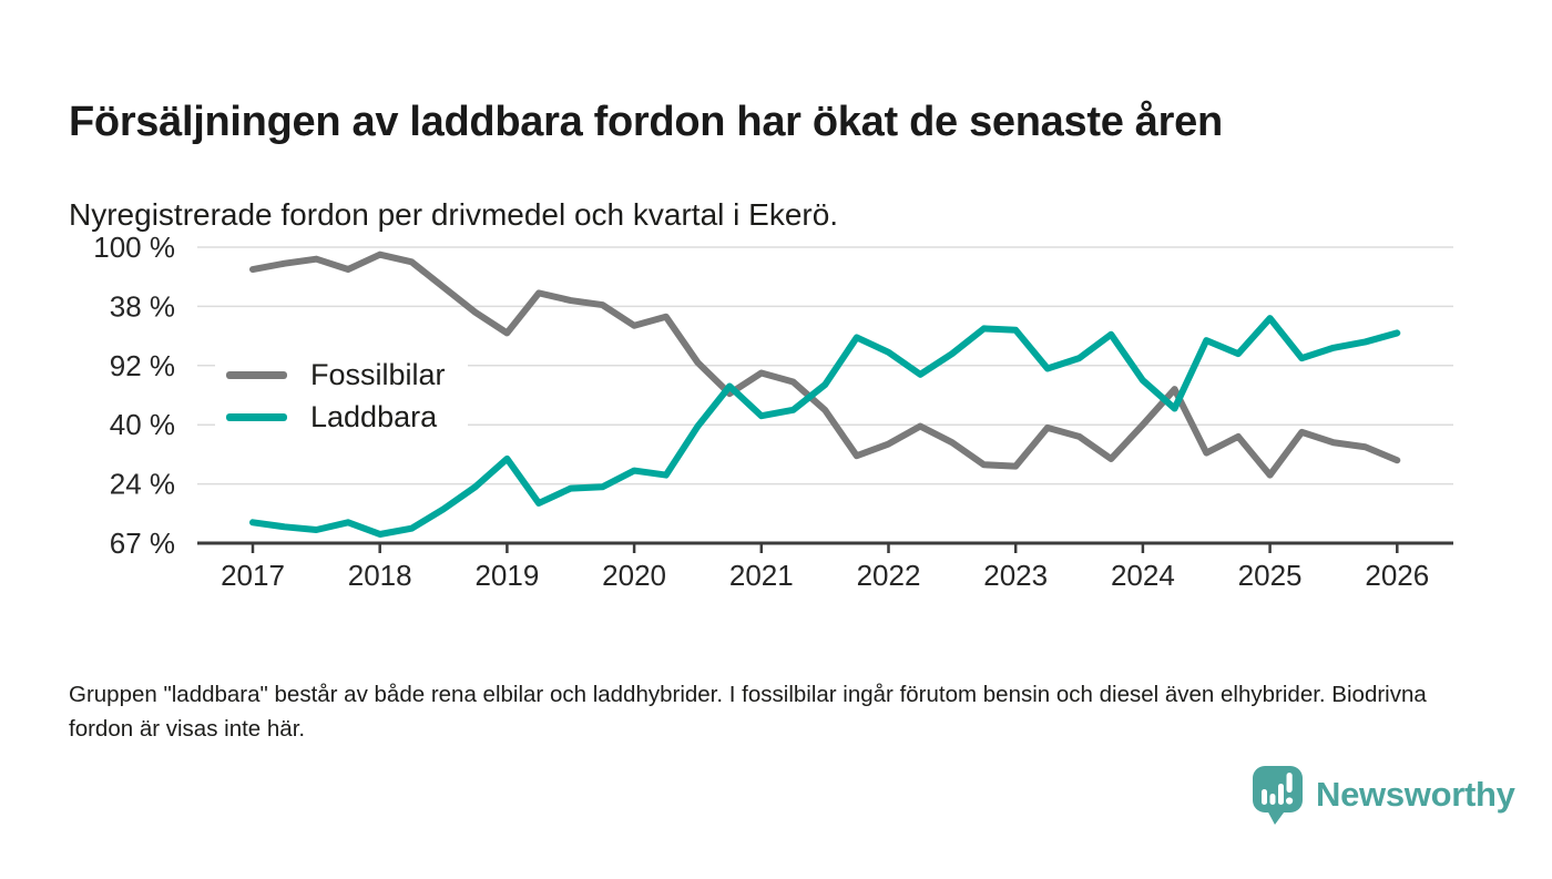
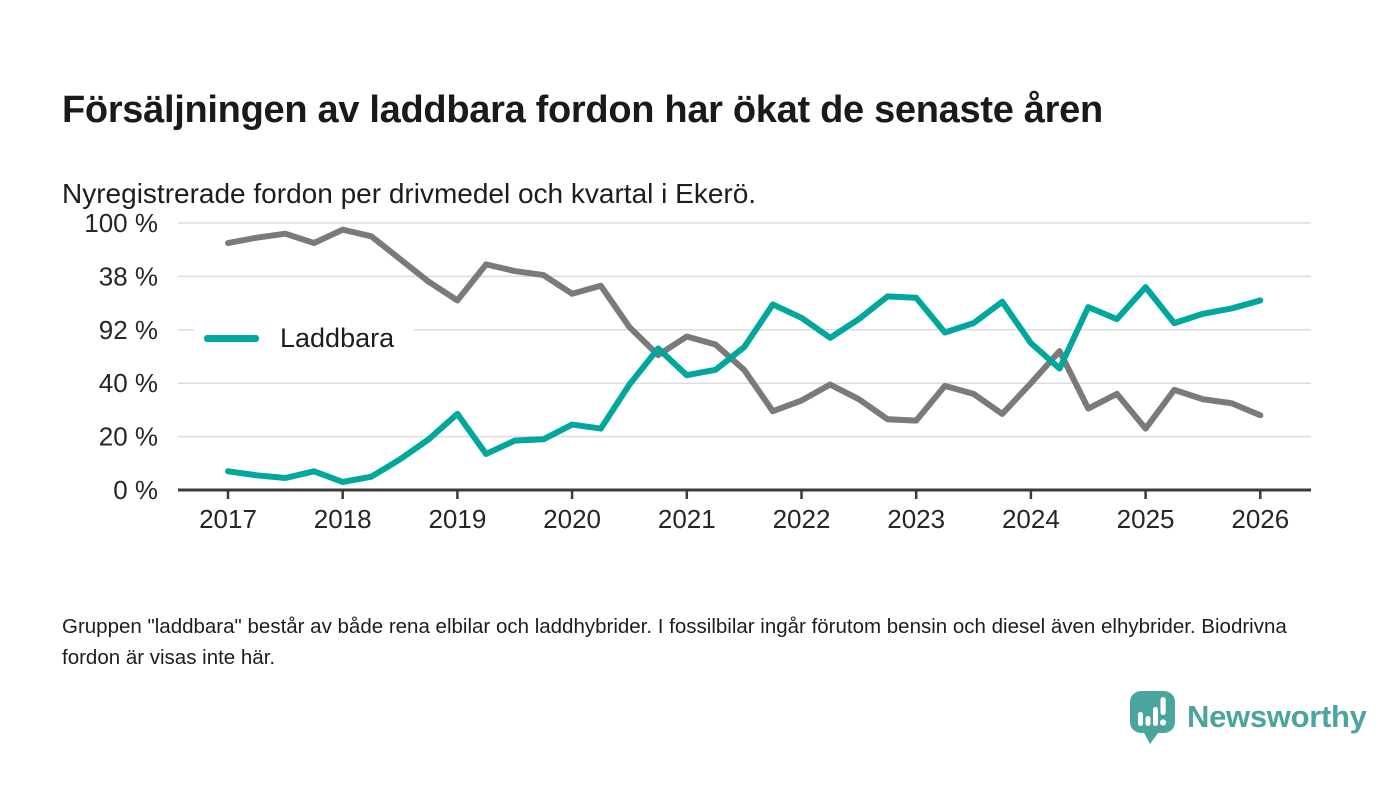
  Försäljningen av laddbara fordon har ökat de senaste åren
  Nyregistrerade fordon per drivmedel och kvartal i Ekerö.
- 67 %
+ 0 %
- 24 %
+ 20 %
  40 %
  92 %
  38 %
  100 %
  2017
  2018
  2019
  2020
  2021
  2022
  2023
  2024
  2025
  2026
- Fossilbilar
  Laddbara
  Gruppen "laddbara" består av både rena elbilar och laddhybrider. I fossilbilar ingår förutom bensin och diesel även elhybrider. Biodrivna fordon är visas inte här.
  Newsworthy
